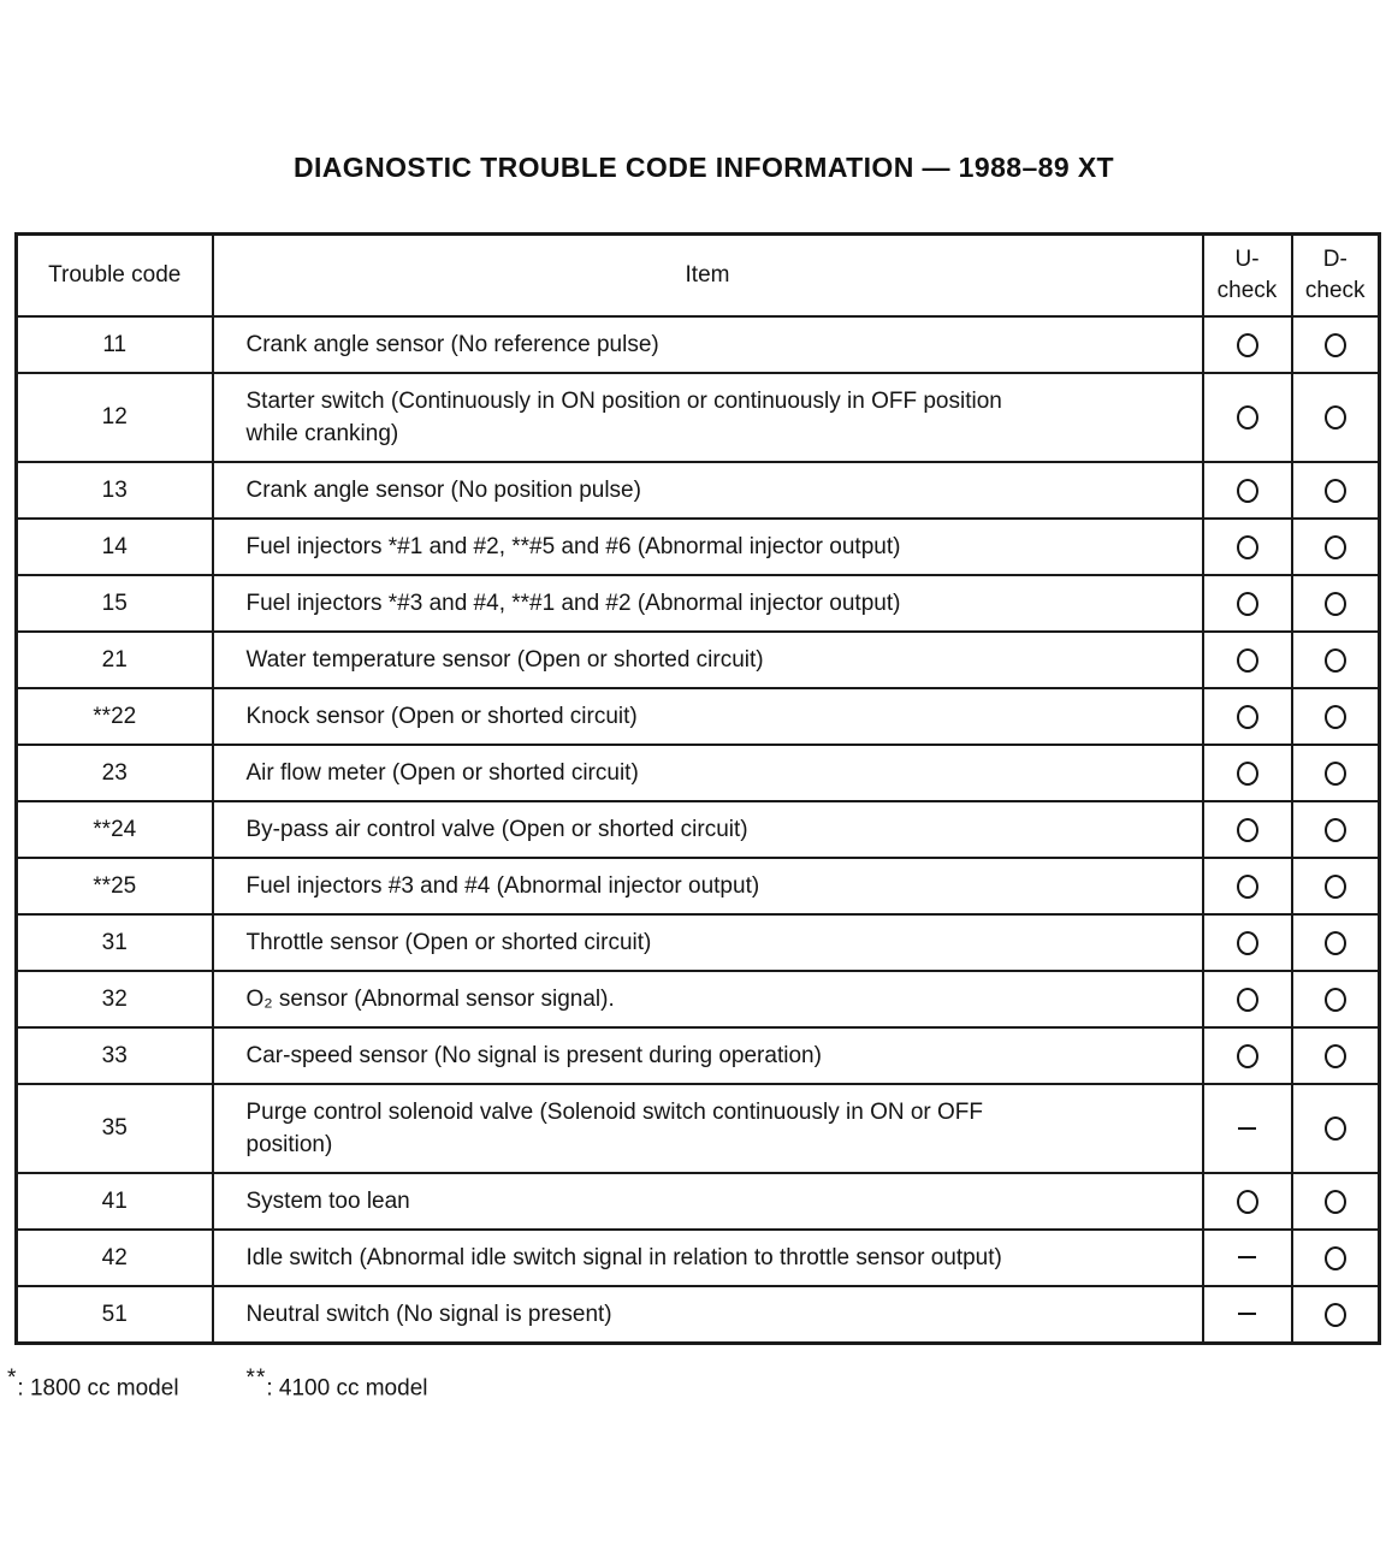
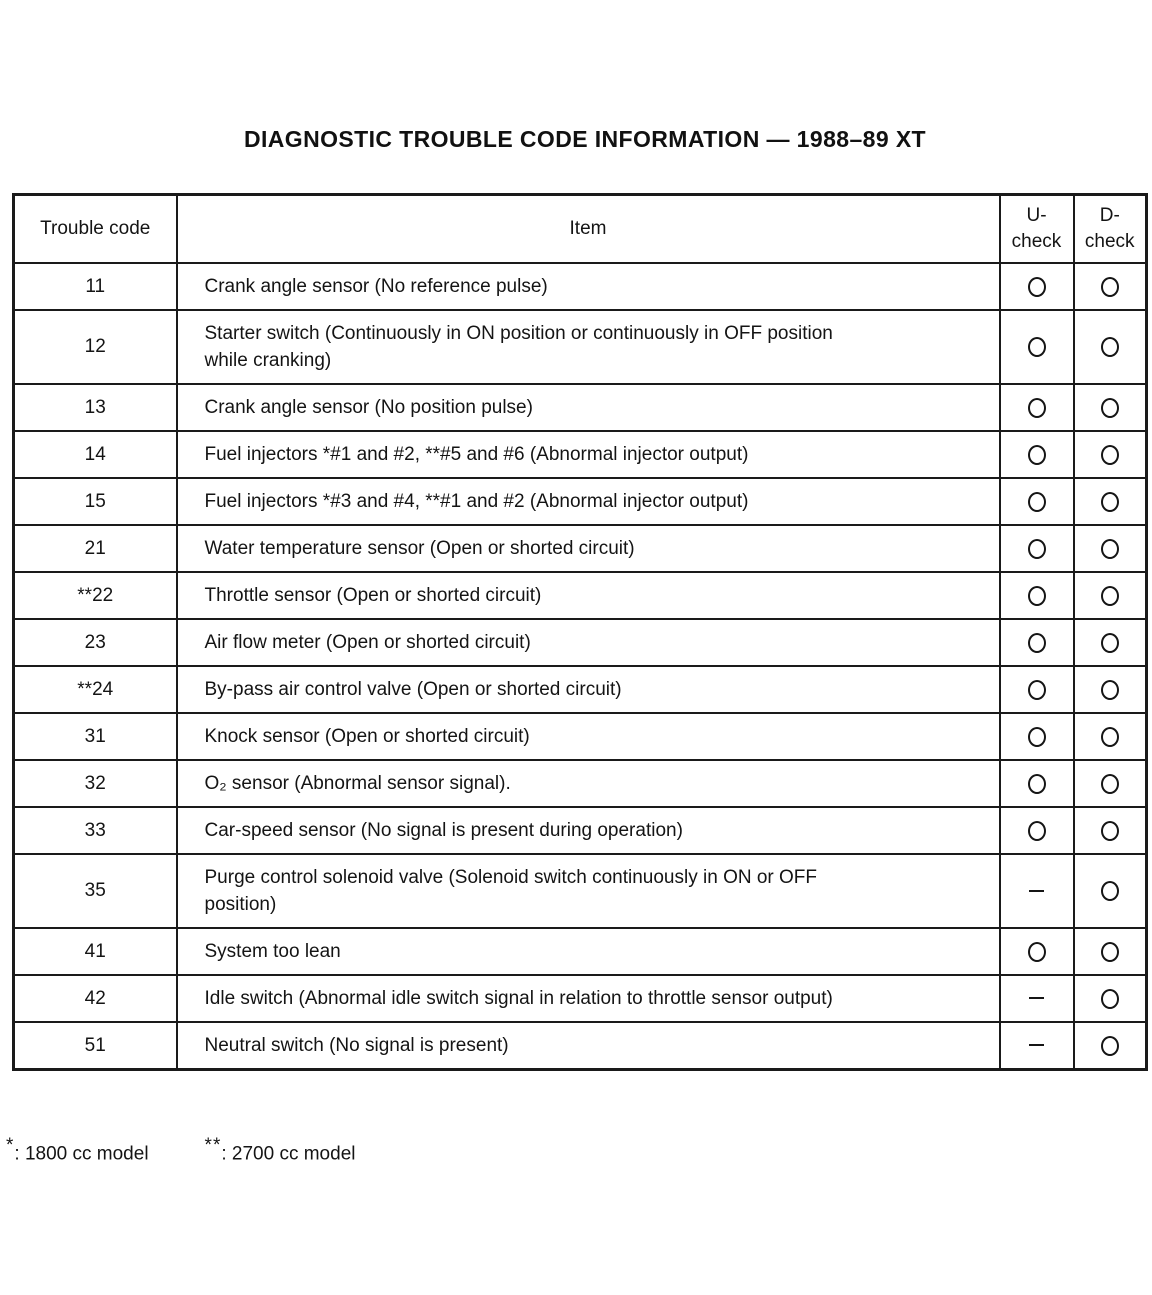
  DIAGNOSTIC TROUBLE CODE INFORMATION — 1988–89 XT
  Trouble code	Item	U- check	D- check
  11	Crank angle sensor (No reference pulse)
  12	Starter switch (Continuously in ON position or continuously in OFF position while cranking)
  13	Crank angle sensor (No position pulse)
  14	Fuel injectors *#1 and #2, **#5 and #6 (Abnormal injector output)
  15	Fuel injectors *#3 and #4, **#1 and #2 (Abnormal injector output)
  21	Water temperature sensor (Open or shorted circuit)
- **22	Knock sensor (Open or shorted circuit)
+ **22	Throttle sensor (Open or shorted circuit)
  23	Air flow meter (Open or shorted circuit)
  **24	By-pass air control valve (Open or shorted circuit)
- **25	Fuel injectors #3 and #4 (Abnormal injector output)
- 31	Throttle sensor (Open or shorted circuit)
+ 31	Knock sensor (Open or shorted circuit)
  32	O₂ sensor (Abnormal sensor signal).
  33	Car-speed sensor (No signal is present during operation)
  35	Purge control solenoid valve (Solenoid switch continuously in ON or OFF position)
  41	System too lean
  42	Idle switch (Abnormal idle switch signal in relation to throttle sensor output)
  51	Neutral switch (No signal is present)
  *: 1800 cc model
- **: 4100 cc model
+ **: 2700 cc model
